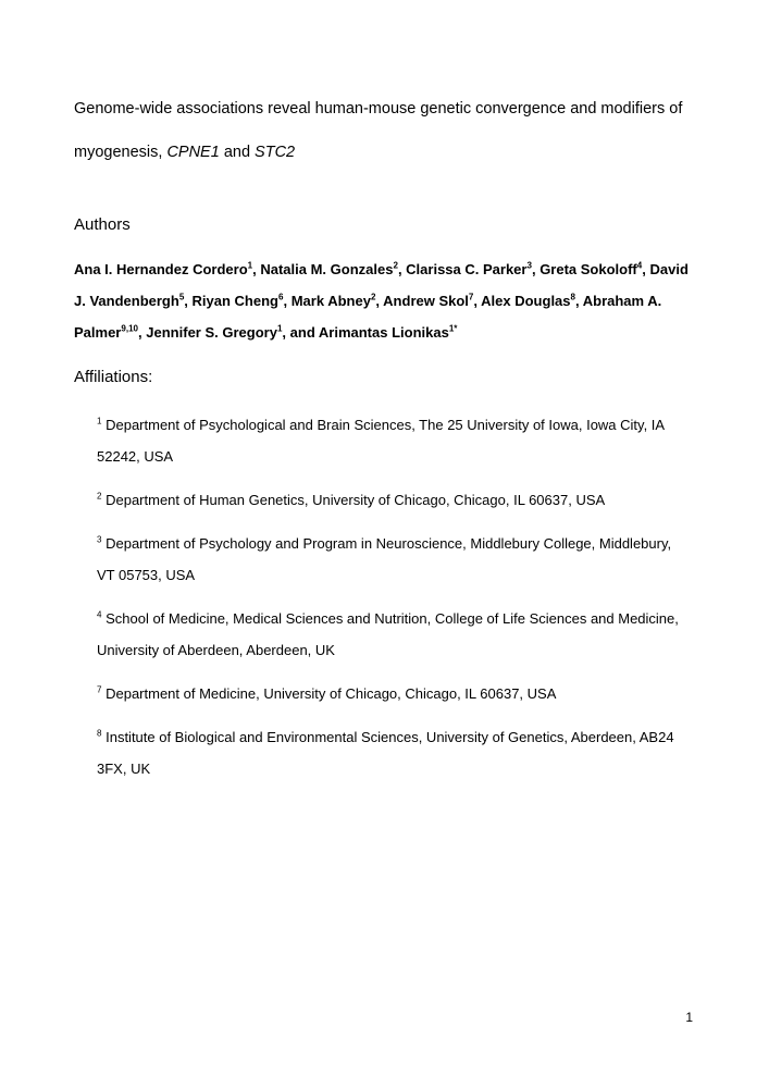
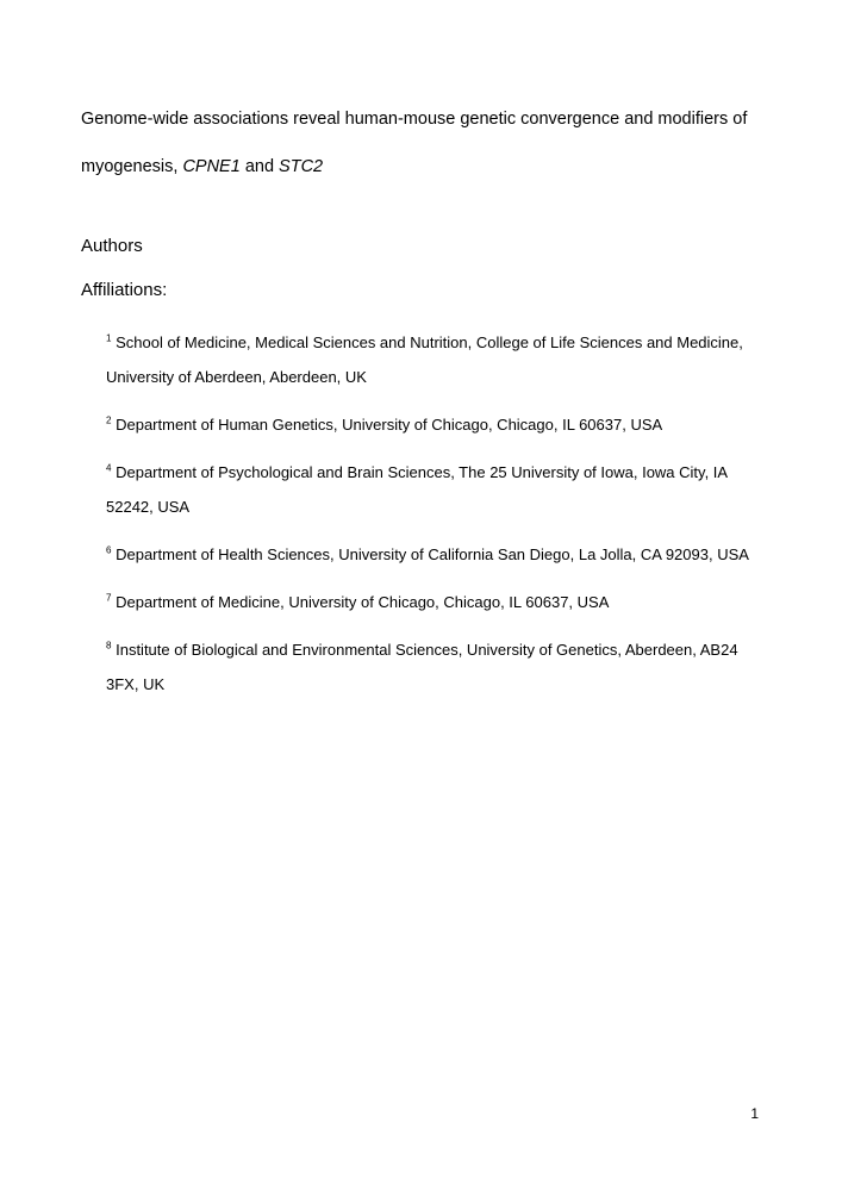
  Genome-wide associations reveal human-mouse genetic convergence and modifiers of myogenesis, CPNE1 and STC2
  Authors
- Ana I. Hernandez Cordero1, Natalia M. Gonzales2, Clarissa C. Parker3, Greta Sokoloff4, David J. Vandenbergh5, Riyan Cheng6, Mark Abney2, Andrew Skol7, Alex Douglas8, Abraham A. Palmer9,10, Jennifer S. Gregory1, and Arimantas Lionikas1*
  Affiliations:
- 1 Department of Psychological and Brain Sciences, The 25 University of Iowa, Iowa City, IA 52242, USA
+ 1 School of Medicine, Medical Sciences and Nutrition, College of Life Sciences and Medicine, University of Aberdeen, Aberdeen, UK
  2 Department of Human Genetics, University of Chicago, Chicago, IL 60637, USA
- 3 Department of Psychology and Program in Neuroscience, Middlebury College, Middlebury, VT 05753, USA
- 4 School of Medicine, Medical Sciences and Nutrition, College of Life Sciences and Medicine, University of Aberdeen, Aberdeen, UK
+ 4 Department of Psychological and Brain Sciences, The 25 University of Iowa, Iowa City, IA 52242, USA
+ 6 Department of Health Sciences, University of California San Diego, La Jolla, CA 92093, USA
  7 Department of Medicine, University of Chicago, Chicago, IL 60637, USA
  8 Institute of Biological and Environmental Sciences, University of Genetics, Aberdeen, AB24 3FX, UK
  1
